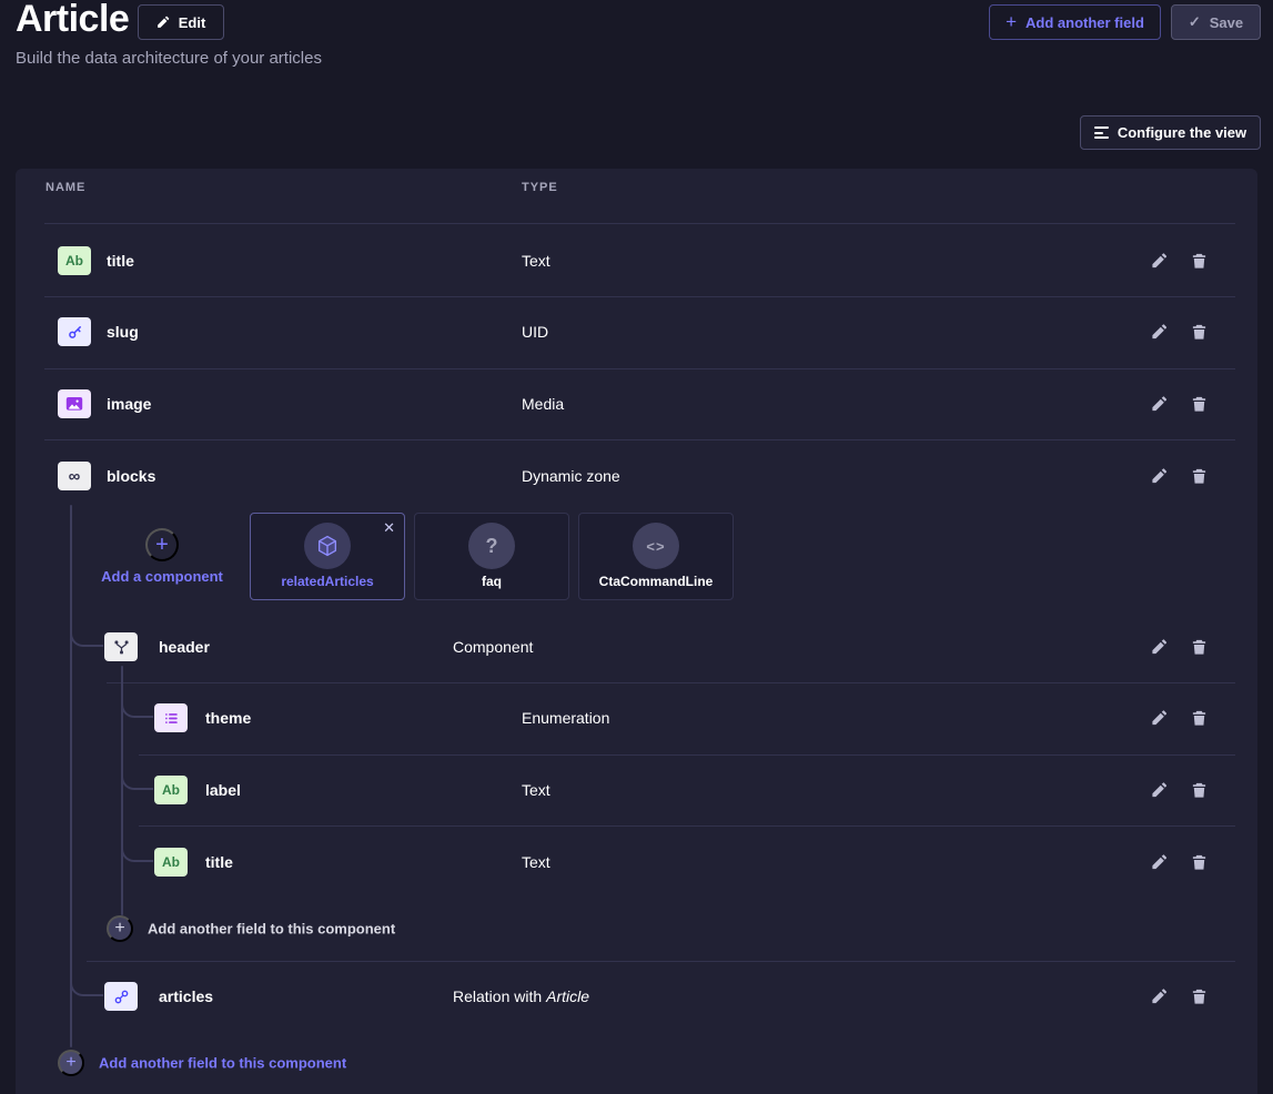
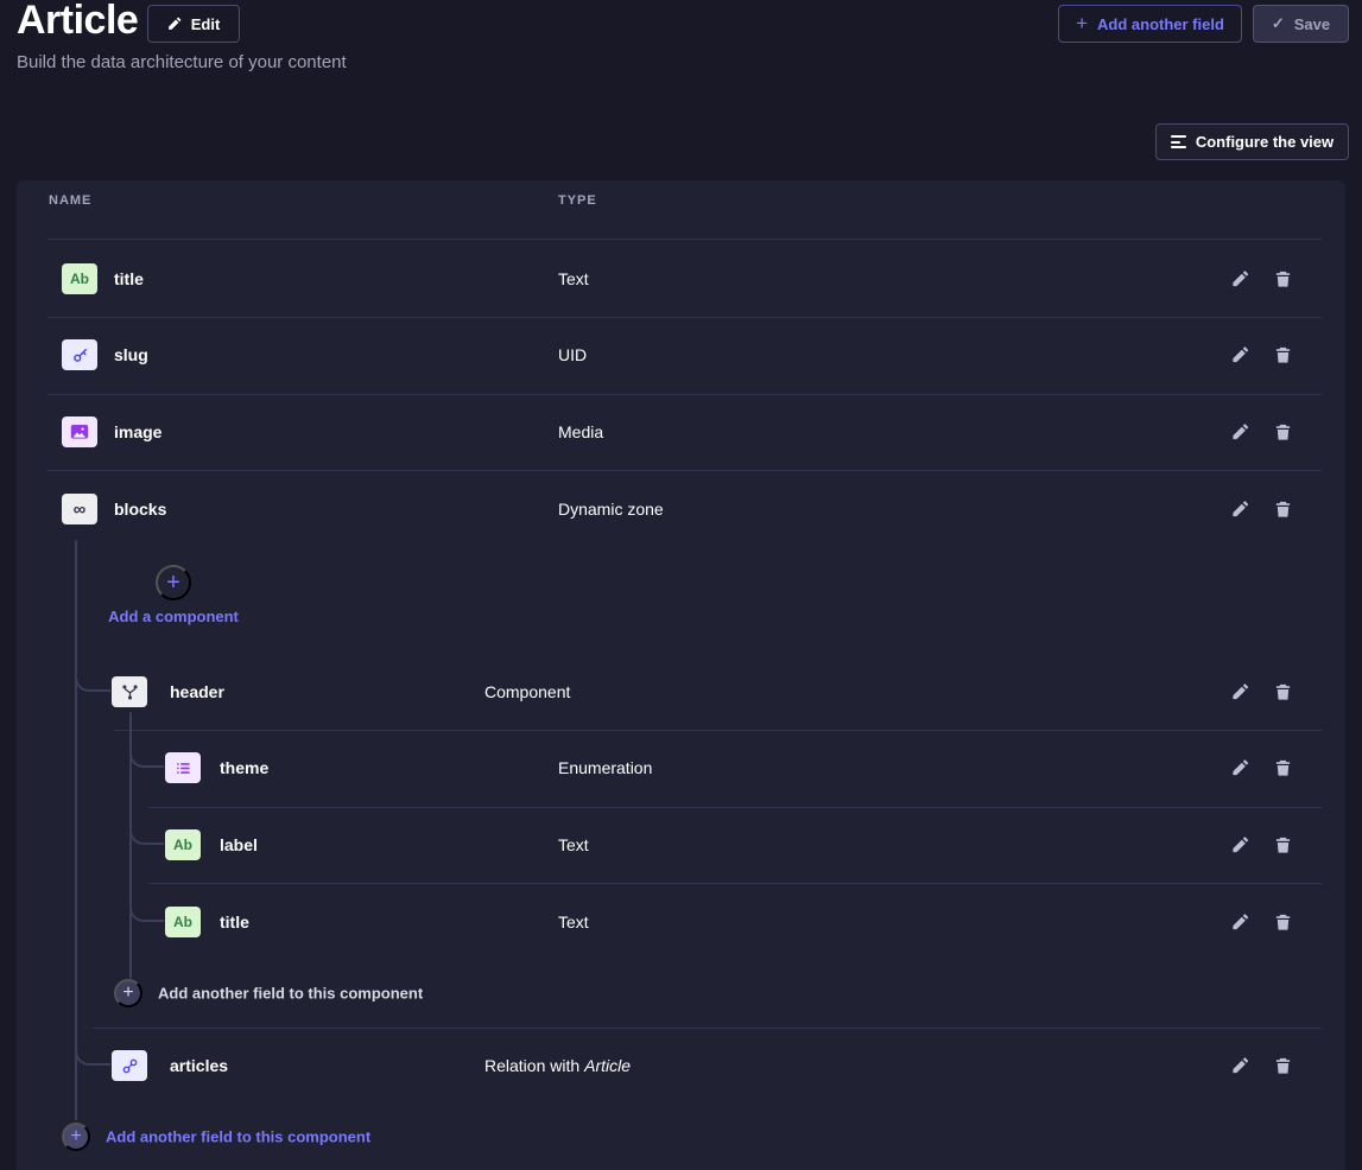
  Article
  Edit
- Build the data architecture of your articles
+ Build the data architecture of your content
  +
  Add another field
  ✓
  Save
  Configure the view
  NAME
  TYPE
  Ab
  title
  Text
  slug
  UID
  image
  Media
  ∞
  blocks
  Dynamic zone
  +
  Add a component
- ✕
- relatedArticles
- ?
- faq
- <>
- CtaCommandLine
  header
  Component
  theme
  Enumeration
  Ab
  label
  Text
  Ab
  title
  Text
  +
  Add another field to this component
  articles
  Relation with Article
  +
  Add another field to this component
